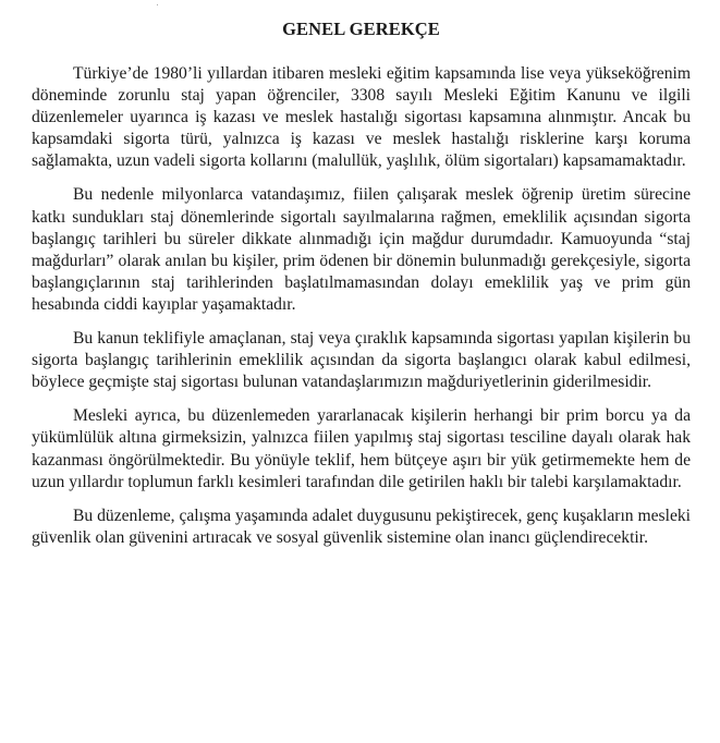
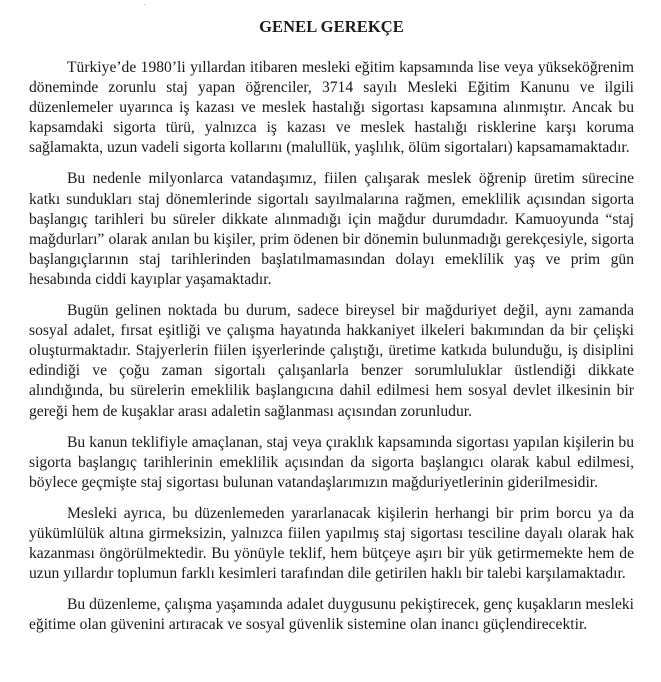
  GENEL GEREKÇE
- Türkiye’de 1980’li yıllardan itibaren mesleki eğitim kapsamında lise veya yükseköğrenim döneminde zorunlu staj yapan öğrenciler, 3308 sayılı Mesleki Eğitim Kanunu ve ilgili düzenlemeler uyarınca iş kazası ve meslek hastalığı sigortası kapsamına alınmıştır. Ancak bu kapsamdaki sigorta türü, yalnızca iş kazası ve meslek hastalığı risklerine karşı koruma sağlamakta, uzun vadeli sigorta kollarını (malullük, yaşlılık, ölüm sigortaları) kapsamamaktadır.
+ Türkiye’de 1980’li yıllardan itibaren mesleki eğitim kapsamında lise veya yükseköğrenim döneminde zorunlu staj yapan öğrenciler, 3714 sayılı Mesleki Eğitim Kanunu ve ilgili düzenlemeler uyarınca iş kazası ve meslek hastalığı sigortası kapsamına alınmıştır. Ancak bu kapsamdaki sigorta türü, yalnızca iş kazası ve meslek hastalığı risklerine karşı koruma sağlamakta, uzun vadeli sigorta kollarını (malullük, yaşlılık, ölüm sigortaları) kapsamamaktadır.
  Bu nedenle milyonlarca vatandaşımız, fiilen çalışarak meslek öğrenip üretim sürecine katkı sundukları staj dönemlerinde sigortalı sayılmalarına rağmen, emeklilik açısından sigorta başlangıç tarihleri bu süreler dikkate alınmadığı için mağdur durumdadır. Kamuoyunda “staj mağdurları” olarak anılan bu kişiler, prim ödenen bir dönemin bulunmadığı gerekçesiyle, sigorta başlangıçlarının staj tarihlerinden başlatılmamasından dolayı emeklilik yaş ve prim gün hesabında ciddi kayıplar yaşamaktadır.
+ Bugün gelinen noktada bu durum, sadece bireysel bir mağduriyet değil, aynı zamanda sosyal adalet, fırsat eşitliği ve çalışma hayatında hakkaniyet ilkeleri bakımından da bir çelişki oluşturmaktadır. Stajyerlerin fiilen işyerlerinde çalıştığı, üretime katkıda bulunduğu, iş disiplini edindiği ve çoğu zaman sigortalı çalışanlarla benzer sorumluluklar üstlendiği dikkate alındığında, bu sürelerin emeklilik başlangıcına dahil edilmesi hem sosyal devlet ilkesinin bir gereği hem de kuşaklar arası adaletin sağlanması açısından zorunludur.
  Bu kanun teklifiyle amaçlanan, staj veya çıraklık kapsamında sigortası yapılan kişilerin bu sigorta başlangıç tarihlerinin emeklilik açısından da sigorta başlangıcı olarak kabul edilmesi, böylece geçmişte staj sigortası bulunan vatandaşlarımızın mağduriyetlerinin giderilmesidir.
  Mesleki ayrıca, bu düzenlemeden yararlanacak kişilerin herhangi bir prim borcu ya da yükümlülük altına girmeksizin, yalnızca fiilen yapılmış staj sigortası tesciline dayalı olarak hak kazanması öngörülmektedir. Bu yönüyle teklif, hem bütçeye aşırı bir yük getirmemekte hem de uzun yıllardır toplumun farklı kesimleri tarafından dile getirilen haklı bir talebi karşılamaktadır.
- Bu düzenleme, çalışma yaşamında adalet duygusunu pekiştirecek, genç kuşakların mesleki güvenlik olan güvenini artıracak ve sosyal güvenlik sistemine olan inancı güçlendirecektir.
+ Bu düzenleme, çalışma yaşamında adalet duygusunu pekiştirecek, genç kuşakların mesleki eğitime olan güvenini artıracak ve sosyal güvenlik sistemine olan inancı güçlendirecektir.
